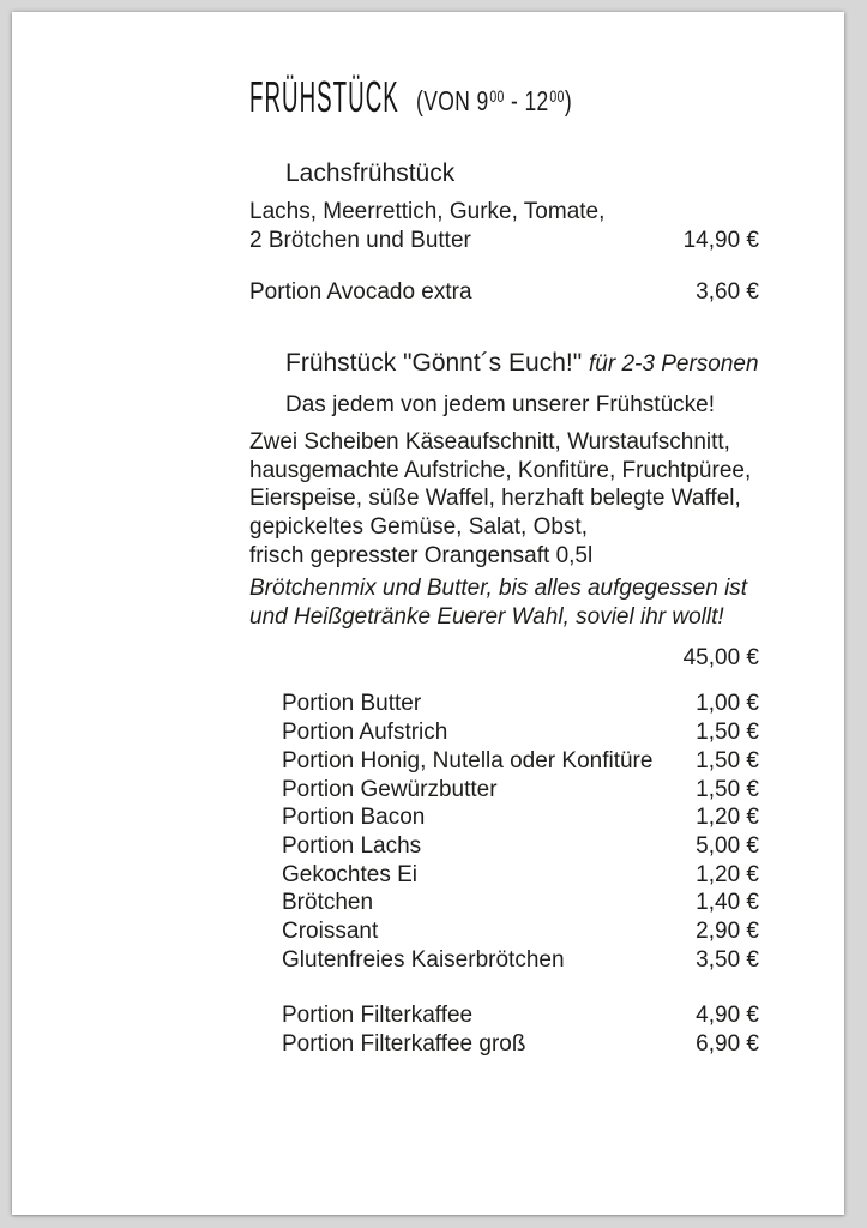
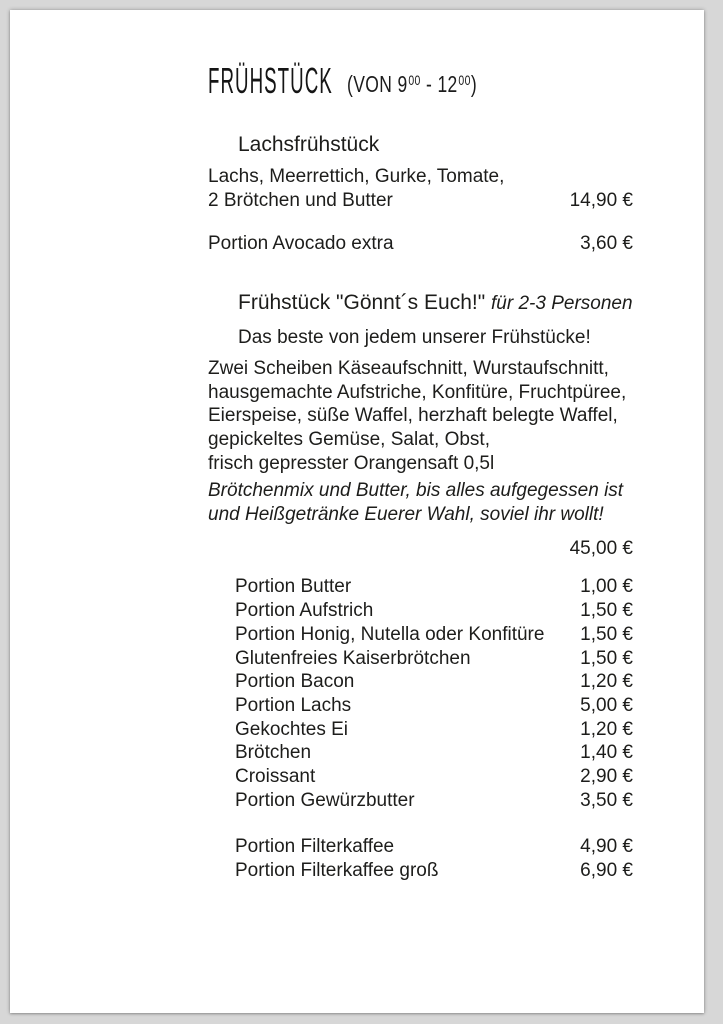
  FRÜHSTÜCK
  (VON 900 - 1200)
  Lachsfrühstück
  Lachs, Meerrettich, Gurke, Tomate,
  2 Brötchen und Butter
  14,90 €
  Portion Avocado extra
  3,60 €
  Frühstück "Gönnt´s Euch!" für 2-3 Personen
- Das jedem von jedem unserer Frühstücke!
+ Das beste von jedem unserer Frühstücke!
  Zwei Scheiben Käseaufschnitt, Wurstaufschnitt,
  hausgemachte Aufstriche, Konfitüre, Fruchtpüree,
  Eierspeise, süße Waffel, herzhaft belegte Waffel,
  gepickeltes Gemüse, Salat, Obst,
  frisch gepresster Orangensaft 0,5l
  Brötchenmix und Butter, bis alles aufgegessen ist
  und Heißgetränke Euerer Wahl, soviel ihr wollt!
  45,00 €
  Portion Butter
  1,00 €
  Portion Aufstrich
  1,50 €
  Portion Honig, Nutella oder Konfitüre
  1,50 €
- Portion Gewürzbutter
+ Glutenfreies Kaiserbrötchen
  1,50 €
  Portion Bacon
  1,20 €
  Portion Lachs
  5,00 €
  Gekochtes Ei
  1,20 €
  Brötchen
  1,40 €
  Croissant
  2,90 €
- Glutenfreies Kaiserbrötchen
+ Portion Gewürzbutter
  3,50 €
  Portion Filterkaffee
  4,90 €
  Portion Filterkaffee groß
  6,90 €
